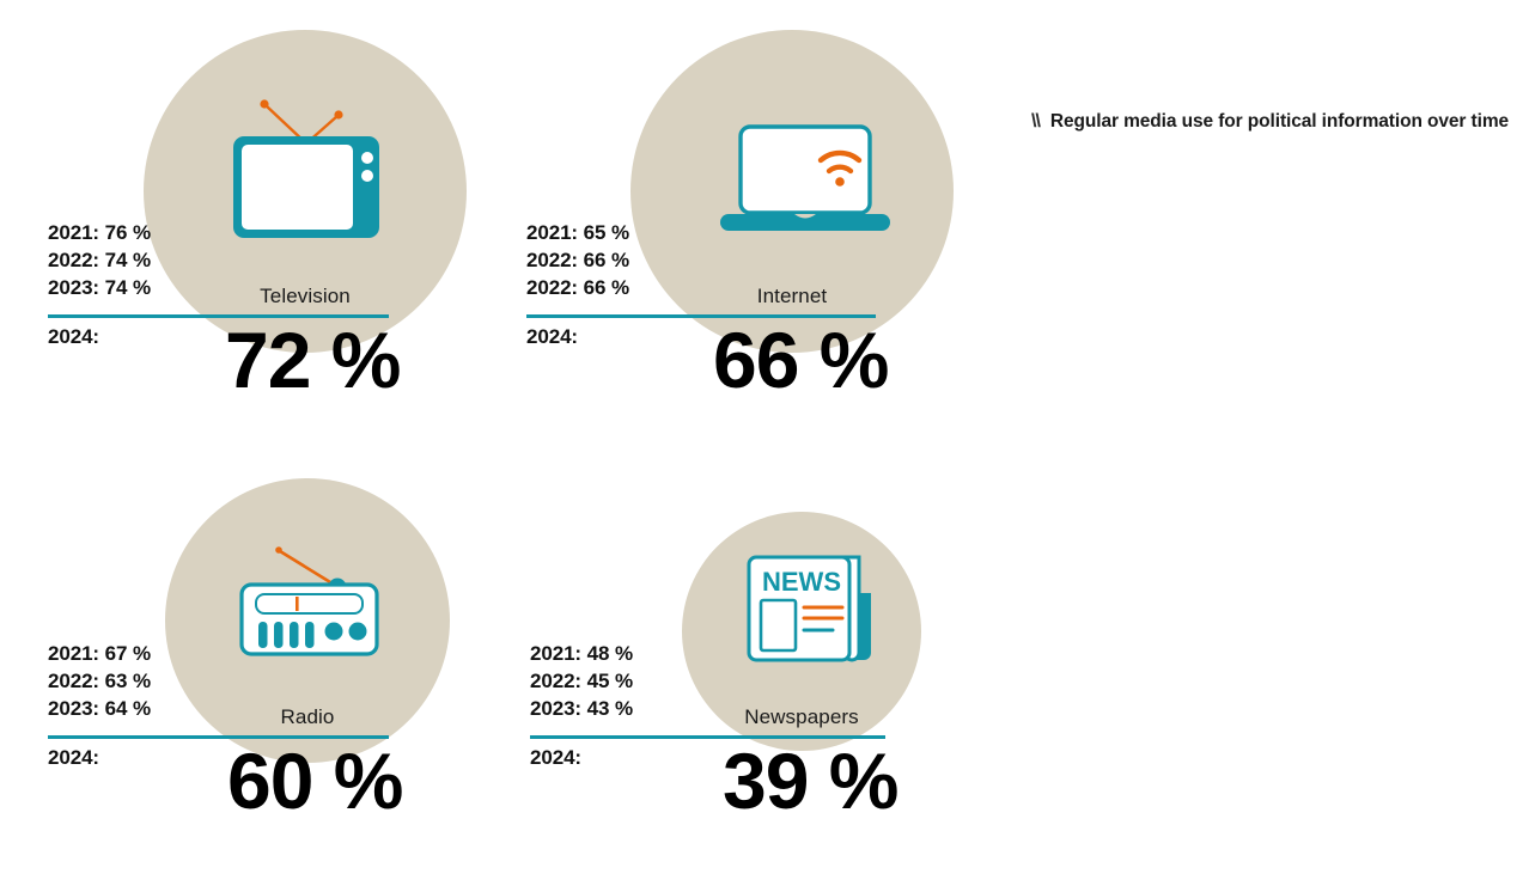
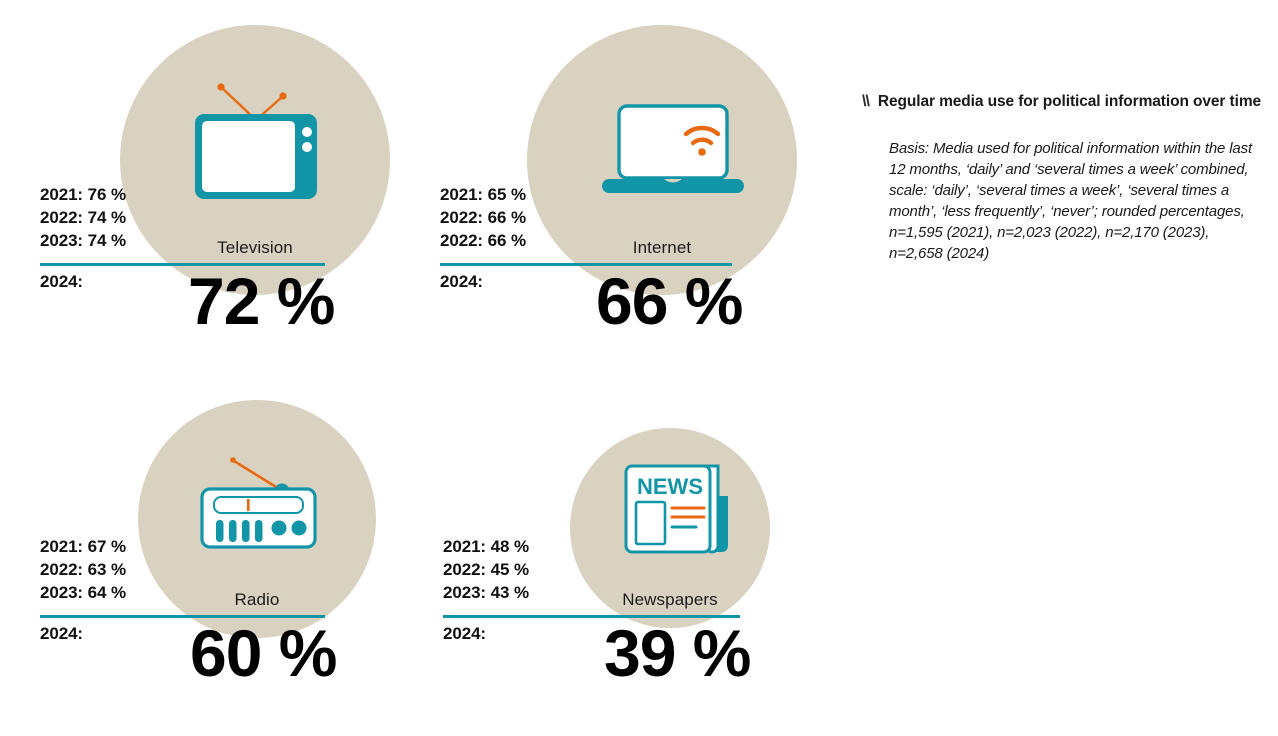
  Television
  2021: 76 %
  2022: 74 %
  2023: 74 %
  2024:
  72 %
  Internet
  2021: 65 %
  2022: 66 %
  2022: 66 %
  2024:
  66 %
  Radio
  2021: 67 %
  2022: 63 %
  2023: 64 %
  2024:
  60 %
  NEWS
  Newspapers
  2021: 48 %
  2022: 45 %
  2023: 43 %
  2024:
  39 %
  \\
  Regular media use for political information over time
+ Basis: Media used for political information within the last 12 months, ‘daily’ and ‘several times a week’ combined, scale: ‘daily’, ‘several times a week’, ‘several times a month’, ‘less frequently’, ‘never’; rounded percentages, n=1,595 (2021), n=2,023 (2022), n=2,170 (2023), n=2,658 (2024)
